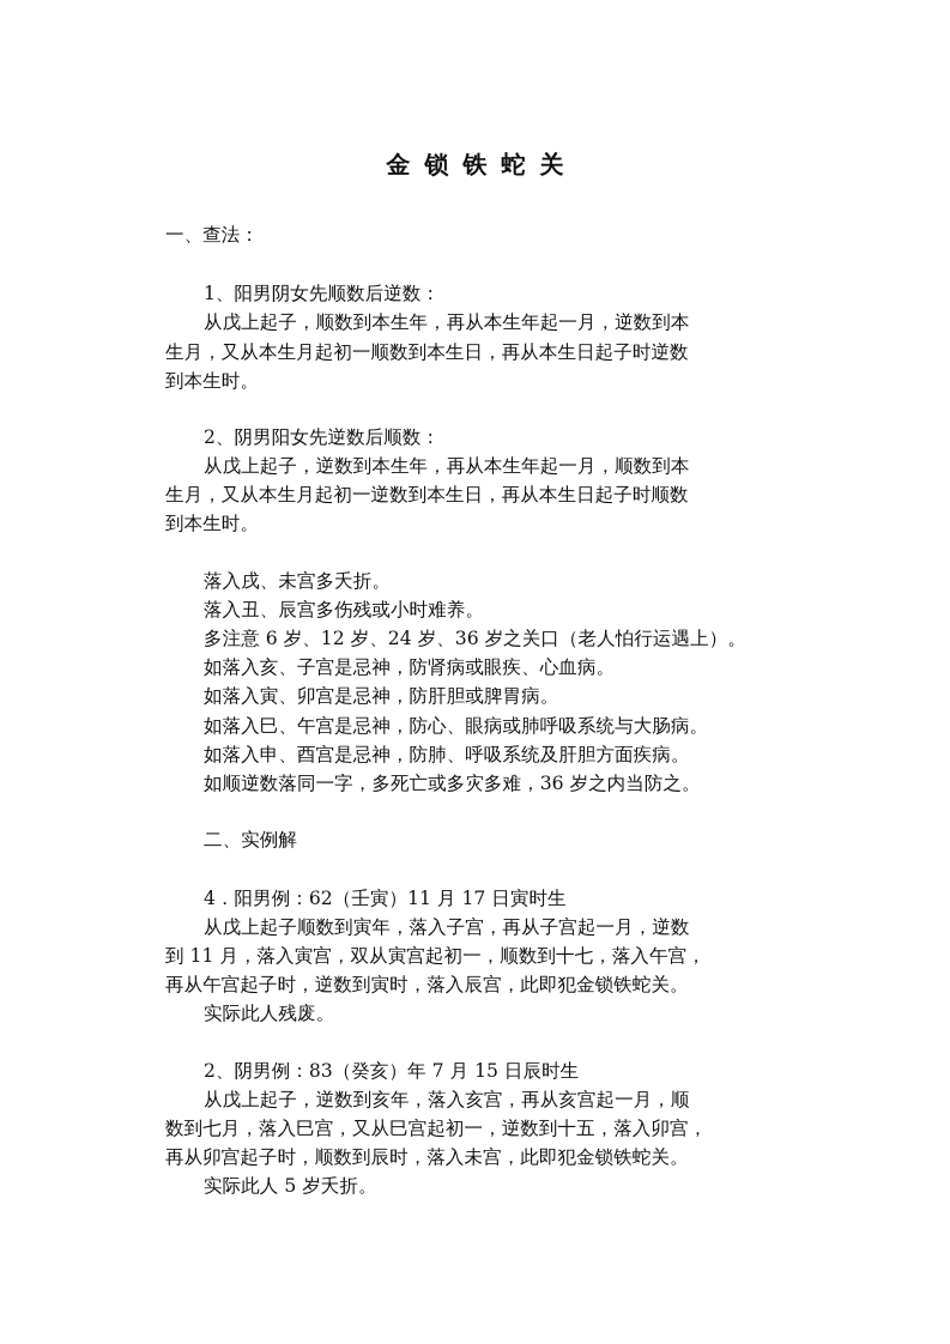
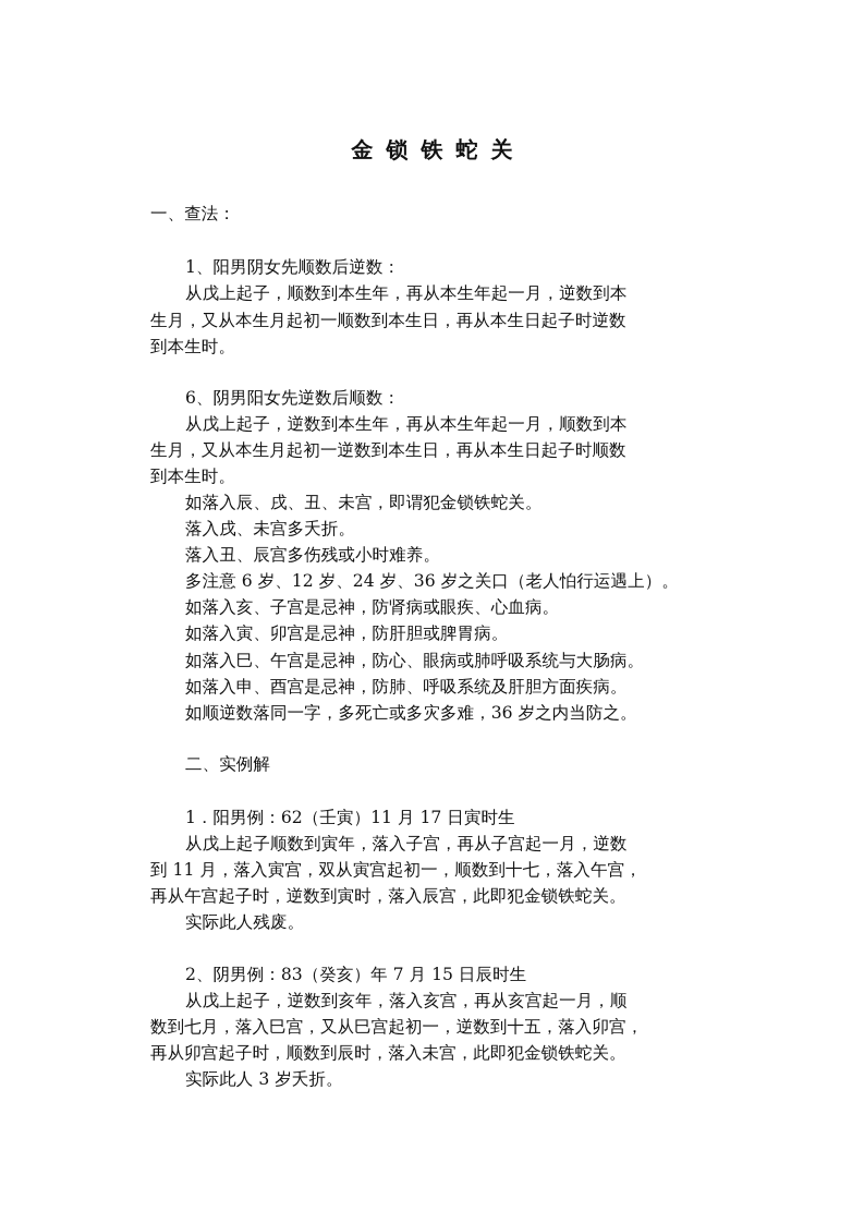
  金锁铁蛇关
  一、查法：
  1、阳男阴女先顺数后逆数：
  从戊上起子，顺数到本生年，再从本生年起一月，逆数到本
  生月，又从本生月起初一顺数到本生日，再从本生日起子时逆数
  到本生时。
- 2、阴男阳女先逆数后顺数：
+ 6、阴男阳女先逆数后顺数：
  从戊上起子，逆数到本生年，再从本生年起一月，顺数到本
  生月，又从本生月起初一逆数到本生日，再从本生日起子时顺数
  到本生时。
+ 如落入辰、戌、丑、未宫，即谓犯金锁铁蛇关。
  落入戌、未宫多夭折。
  落入丑、辰宫多伤残或小时难养。
  多注意 6 岁、12 岁、24 岁、36 岁之关口（老人怕行运遇上）。
  如落入亥、子宫是忌神，防肾病或眼疾、心血病。
  如落入寅、卯宫是忌神，防肝胆或脾胃病。
  如落入巳、午宫是忌神，防心、眼病或肺呼吸系统与大肠病。
  如落入申、酉宫是忌神，防肺、呼吸系统及肝胆方面疾病。
  如顺逆数落同一字，多死亡或多灾多难，36 岁之内当防之。
  二、实例解
- 4．阳男例：62（壬寅）11 月 17 日寅时生
+ 1．阳男例：62（壬寅）11 月 17 日寅时生
  从戊上起子顺数到寅年，落入子宫，再从子宫起一月，逆数
  到 11 月，落入寅宫，双从寅宫起初一，顺数到十七，落入午宫，
  再从午宫起子时，逆数到寅时，落入辰宫，此即犯金锁铁蛇关。
  实际此人残废。
  2、阴男例：83（癸亥）年 7 月 15 日辰时生
  从戊上起子，逆数到亥年，落入亥宫，再从亥宫起一月，顺
  数到七月，落入巳宫，又从巳宫起初一，逆数到十五，落入卯宫，
  再从卯宫起子时，顺数到辰时，落入未宫，此即犯金锁铁蛇关。
- 实际此人 5 岁夭折。
+ 实际此人 3 岁夭折。
